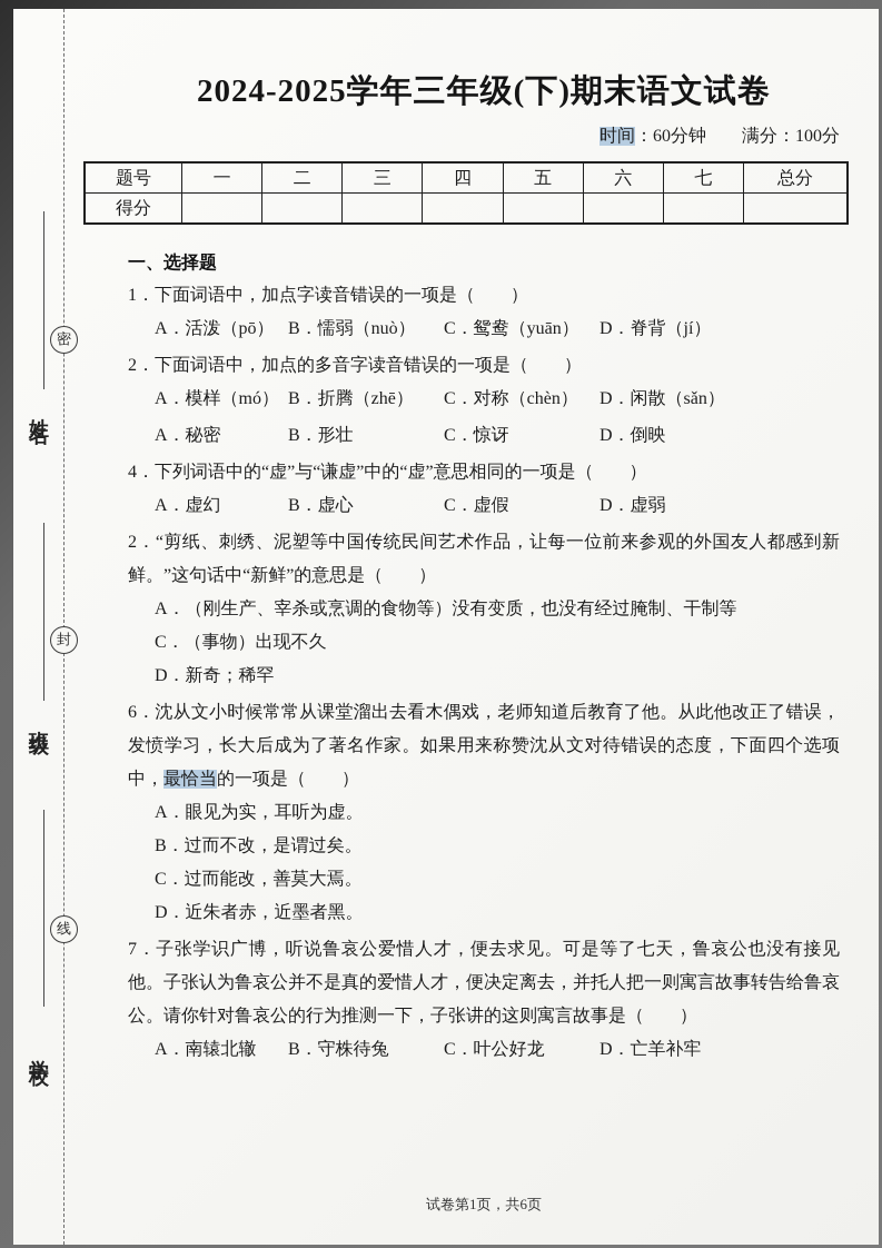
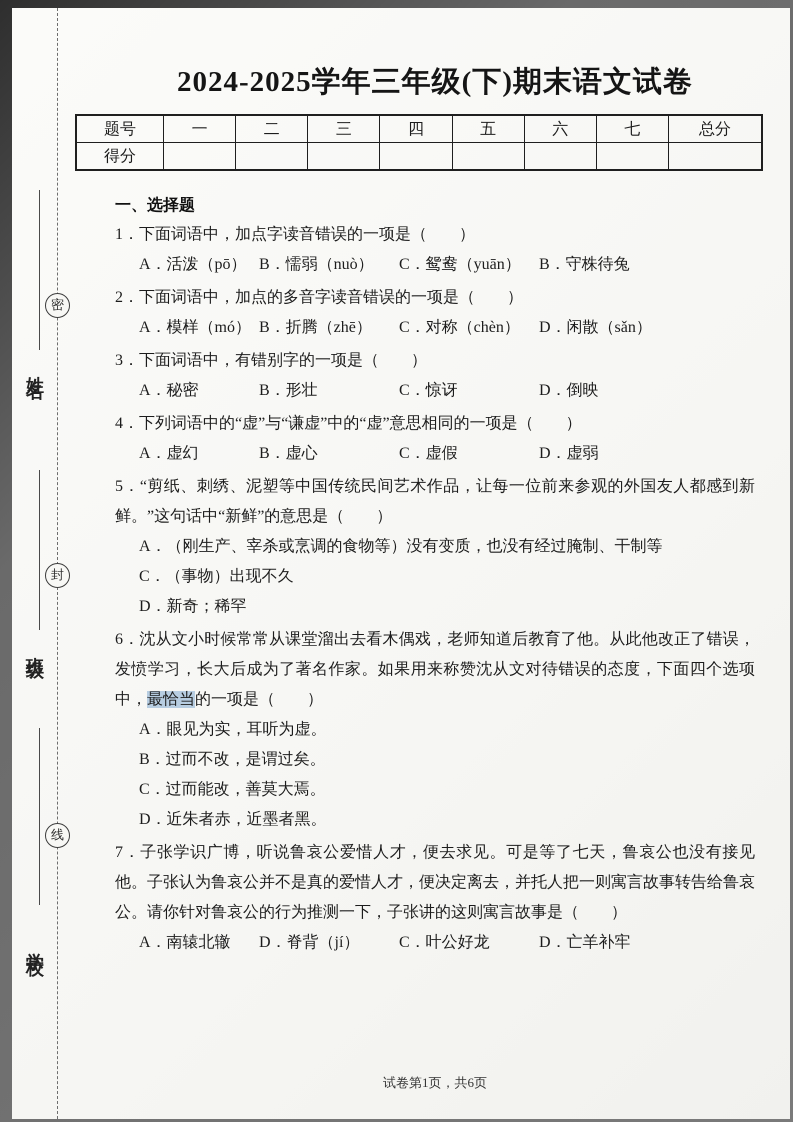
  密
  封
  线
  2024-2025学年三年级(下)期末语文试卷
- 时间：60分钟 满分：100分
  题号	一	二	三	四	五	六	七	总分
  得分
  一、选择题
  1．下面词语中，加点字读音错误的一项是（ ）
  A．活泼（pō）
  B．懦弱（nuò）
  C．鸳鸯（yuān）
- D．脊背（jí）
+ B．守株待兔
  2．下面词语中，加点的多音字读音错误的一项是（ ）
  A．模样（mó）
  B．折腾（zhē）
  C．对称（chèn）
  D．闲散（sǎn）
+ 3．下面词语中，有错别字的一项是（ ）
  A．秘密
  B．形壮
  C．惊讶
  D．倒映
  4．下列词语中的“虚”与“谦虚”中的“虚”意思相同的一项是（ ）
  A．虚幻
  B．虚心
  C．虚假
  D．虚弱
- 2．“剪纸、刺绣、泥塑等中国传统民间艺术作品，让每一位前来参观的外国友人都感到新鲜。”这句话中“新鲜”的意思是（ ）
+ 5．“剪纸、刺绣、泥塑等中国传统民间艺术作品，让每一位前来参观的外国友人都感到新鲜。”这句话中“新鲜”的意思是（ ）
  A．（刚生产、宰杀或烹调的食物等）没有变质，也没有经过腌制、干制等
  C．（事物）出现不久
  D．新奇；稀罕
  6．沈从文小时候常常从课堂溜出去看木偶戏，老师知道后教育了他。从此他改正了错误，发愤学习，长大后成为了著名作家。如果用来称赞沈从文对待错误的态度，下面四个选项中，最恰当的一项是（ ）
  A．眼见为实，耳听为虚。
  B．过而不改，是谓过矣。
  C．过而能改，善莫大焉。
  D．近朱者赤，近墨者黑。
  7．子张学识广博，听说鲁哀公爱惜人才，便去求见。可是等了七天，鲁哀公也没有接见他。子张认为鲁哀公并不是真的爱惜人才，便决定离去，并托人把一则寓言故事转告给鲁哀公。请你针对鲁哀公的行为推测一下，子张讲的这则寓言故事是（ ）
  A．南辕北辙
- B．守株待兔
+ D．脊背（jí）
  C．叶公好龙
  D．亡羊补牢
  试卷第1页，共6页
